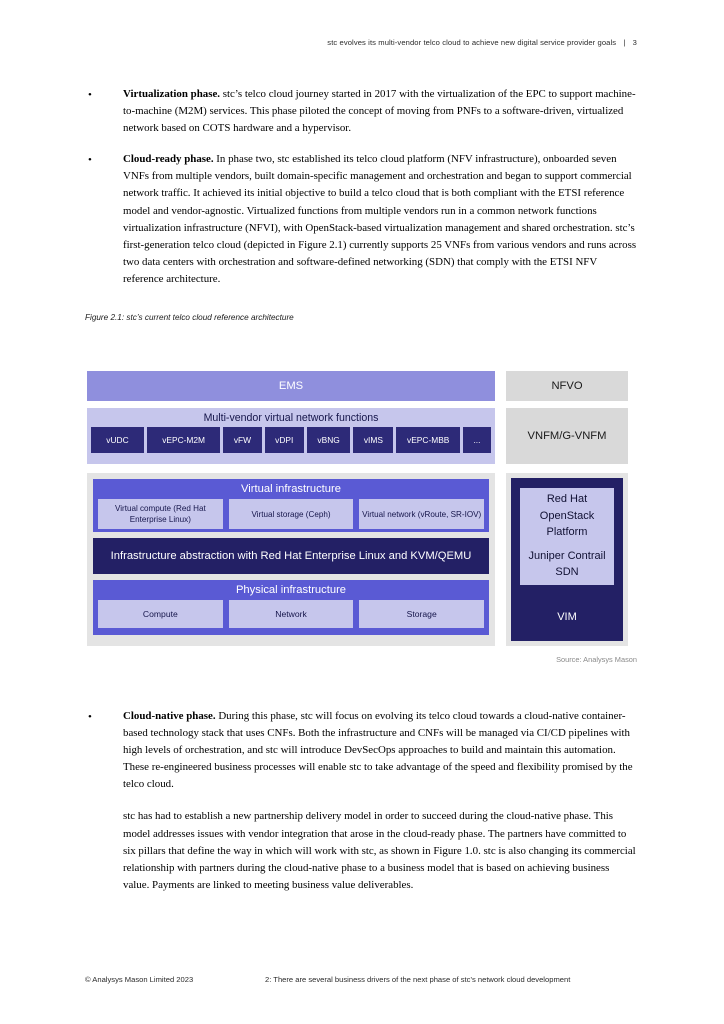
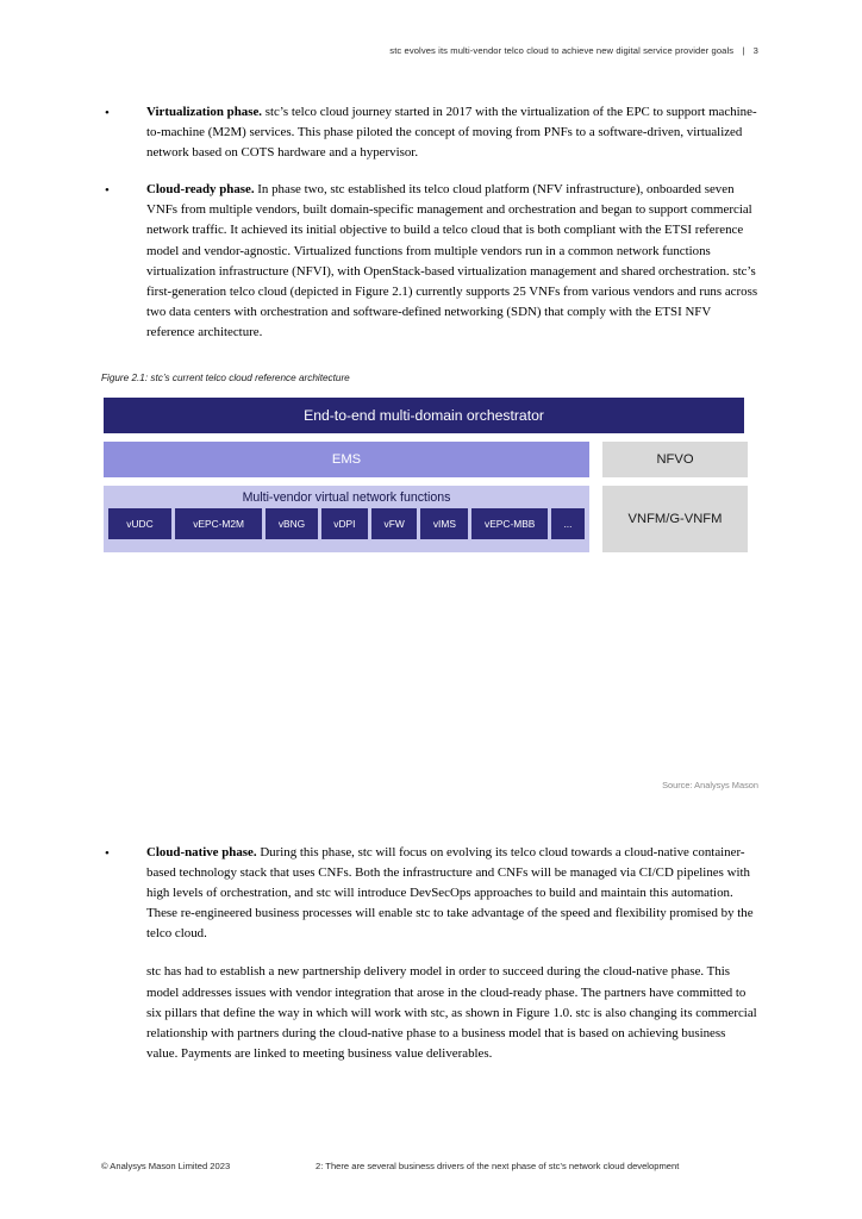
  stc evolves its multi-vendor telco cloud to achieve new digital service provider goals | 3
  •
  Virtualization phase. stc’s telco cloud journey started in 2017 with the virtualization of the EPC to support machine-to-machine (M2M) services. This phase piloted the concept of moving from PNFs to a software-driven, virtualized network based on COTS hardware and a hypervisor.
  •
  Cloud-ready phase. In phase two, stc established its telco cloud platform (NFV infrastructure), onboarded seven VNFs from multiple vendors, built domain-specific management and orchestration and began to support commercial network traffic. It achieved its initial objective to build a telco cloud that is both compliant with the ETSI reference model and vendor-agnostic. Virtualized functions from multiple vendors run in a common network functions virtualization infrastructure (NFVI), with OpenStack-based virtualization management and shared orchestration. stc’s first-generation telco cloud (depicted in Figure 2.1) currently supports 25 VNFs from various vendors and runs across two data centers with orchestration and software-defined networking (SDN) that comply with the ETSI NFV reference architecture.
  Figure 2.1: stc’s current telco cloud reference architecture
+ End-to-end multi-domain orchestrator
  EMS
  NFVO
  Multi-vendor virtual network functions
  vUDC
  vEPC-M2M
- vFW
+ vBNG
  vDPI
- vBNG
+ vFW
  vIMS
  vEPC-MBB
  ...
  VNFM/G-VNFM
- Virtual infrastructure
- Virtual compute (Red Hat Enterprise Linux)
- Virtual storage (Ceph)
- Virtual network (vRoute, SR-IOV)
- Infrastructure abstraction with Red Hat Enterprise Linux and KVM/QEMU
- Physical infrastructure
- Compute
- Network
- Storage
- Red Hat OpenStack Platform
- Juniper Contrail SDN
- VIM
  Source: Analysys Mason
  •
  Cloud-native phase. During this phase, stc will focus on evolving its telco cloud towards a cloud-native container-based technology stack that uses CNFs. Both the infrastructure and CNFs will be managed via CI/CD pipelines with high levels of orchestration, and stc will introduce DevSecOps approaches to build and maintain this automation. These re-engineered business processes will enable stc to take advantage of the speed and flexibility promised by the telco cloud.
  stc has had to establish a new partnership delivery model in order to succeed during the cloud-native phase. This model addresses issues with vendor integration that arose in the cloud-ready phase. The partners have committed to six pillars that define the way in which will work with stc, as shown in Figure 1.0. stc is also changing its commercial relationship with partners during the cloud-native phase to a business model that is based on achieving business value. Payments are linked to meeting business value deliverables.
  © Analysys Mason Limited 2023
  2: There are several business drivers of the next phase of stc’s network cloud development
